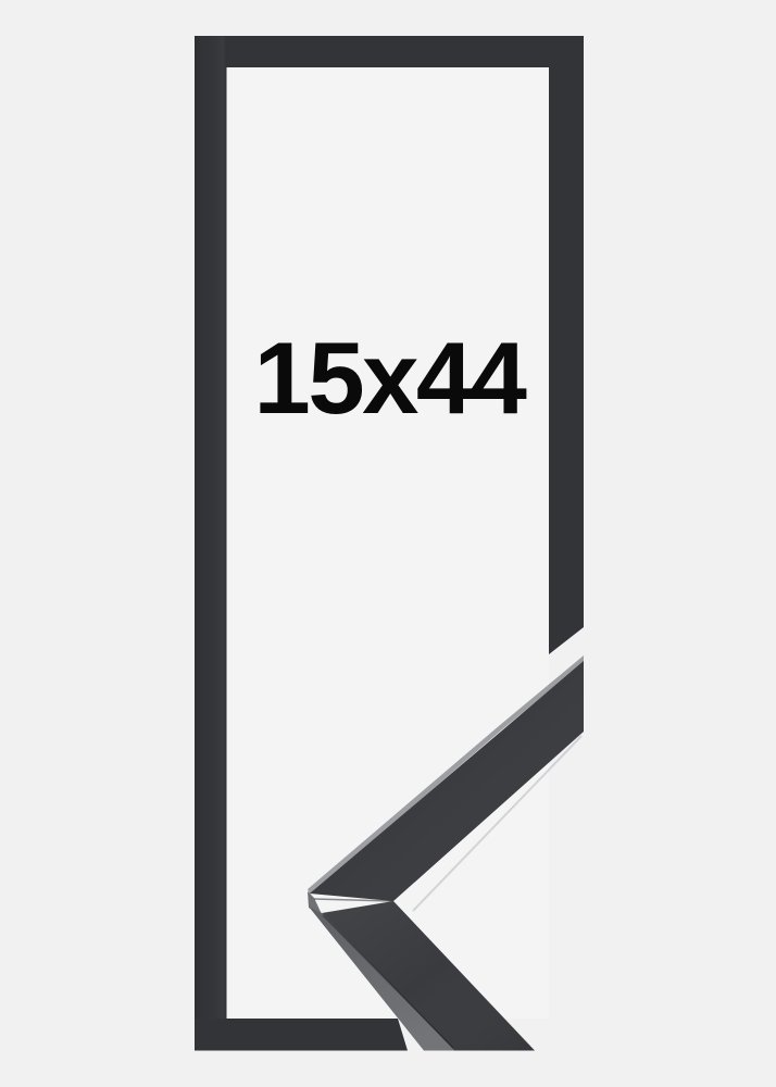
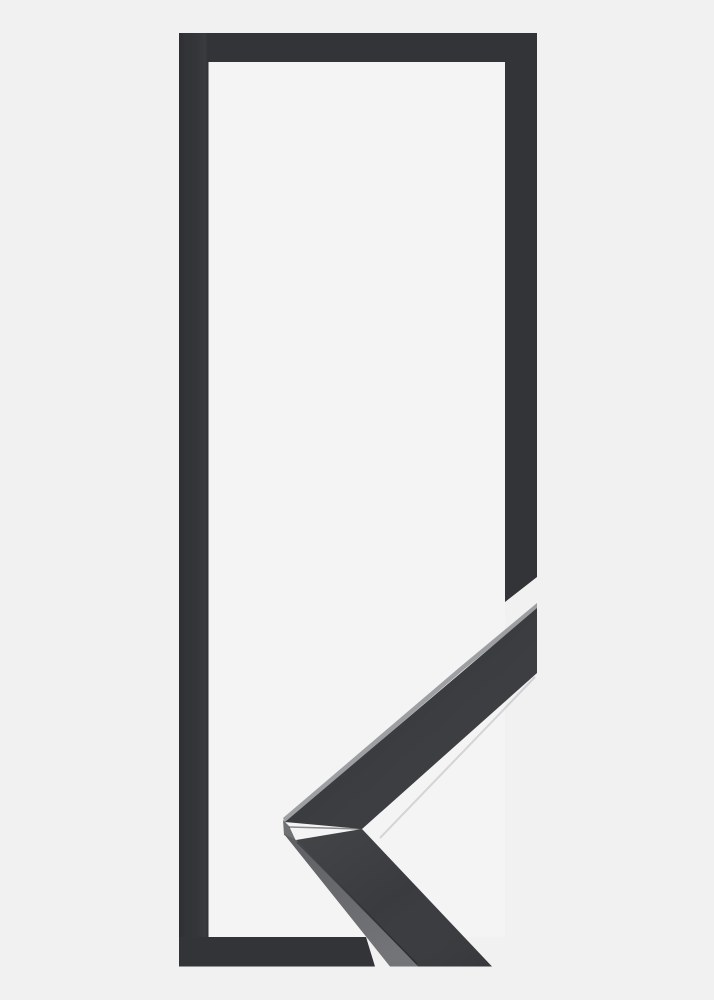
- 15x44
